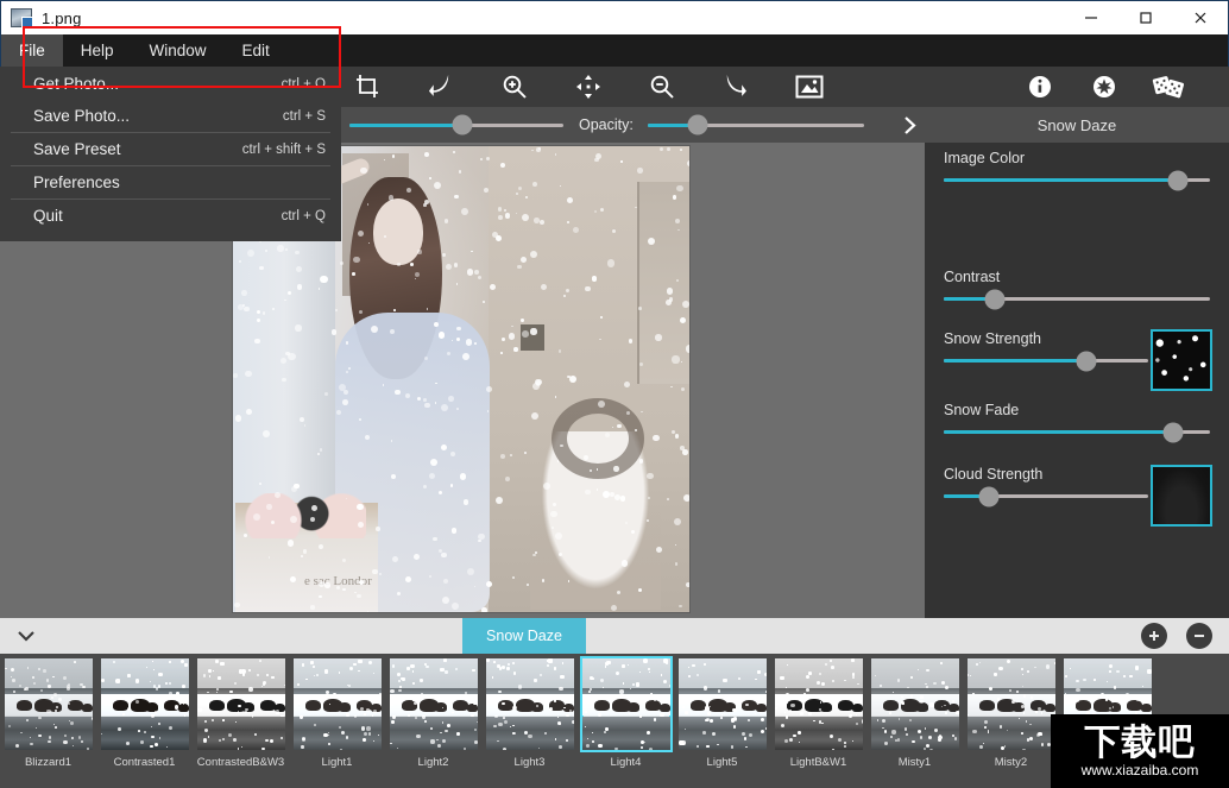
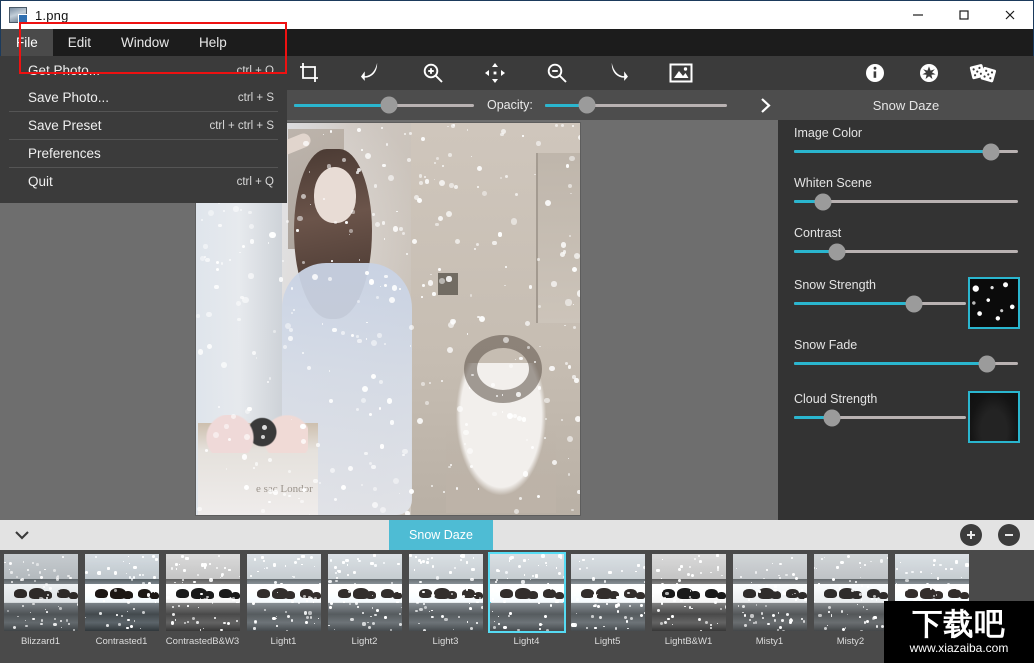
  1.png
  File
- Help
+ Edit
  Window
- Edit
+ Help
  Opacity:
  Snow Daze
  e sac Londor
  Image Color
+ Whiten Scene
  Contrast
  Snow Strength
  Snow Fade
  Cloud Strength
  Snow Daze
  Blizzard1
  Contrasted1
  ContrastedB&W3
  Light1
  Light2
  Light3
  Light4
  Light5
  LightB&W1
  Misty1
  Misty2
  下载吧
  www.xiazaiba.com
  Get Photo...
  ctrl + O
  Save Photo...
  ctrl + S
  Save Preset
- ctrl + shift + S
+ ctrl + ctrl + S
  Preferences
  Quit
  ctrl + Q
